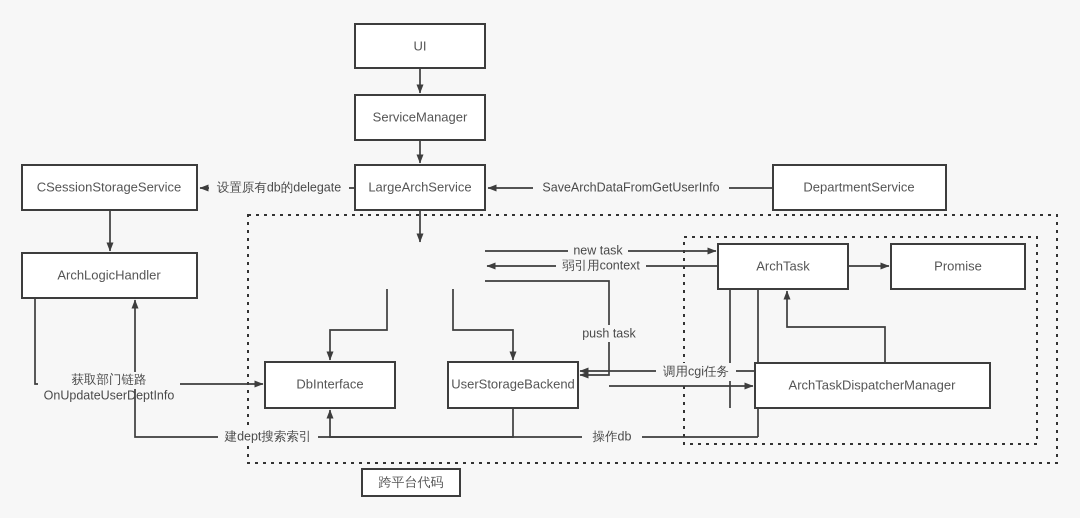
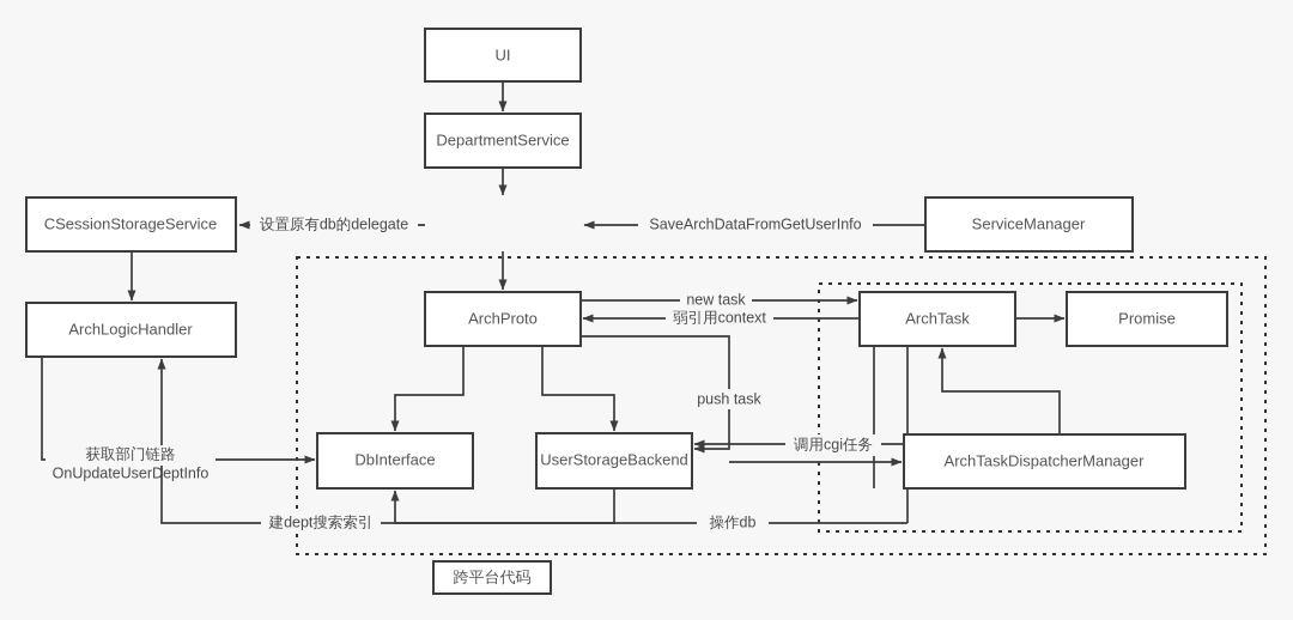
  UI
- ServiceManager
+ DepartmentService
  CSessionStorageService
- LargeArchService
- DepartmentService
+ ServiceManager
  ArchLogicHandler
+ ArchProto
  ArchTask
  Promise
  DbInterface
  UserStorageBackend
  ArchTaskDispatcherManager
  设置原有db的delegate
  SaveArchDataFromGetUserInfo
  new task
  弱引用context
  push task
  调用cgi任务
  获取部门链路
  OnUpdateUserDeptInfo
  建dept搜索索引
  操作db
  跨平台代码
